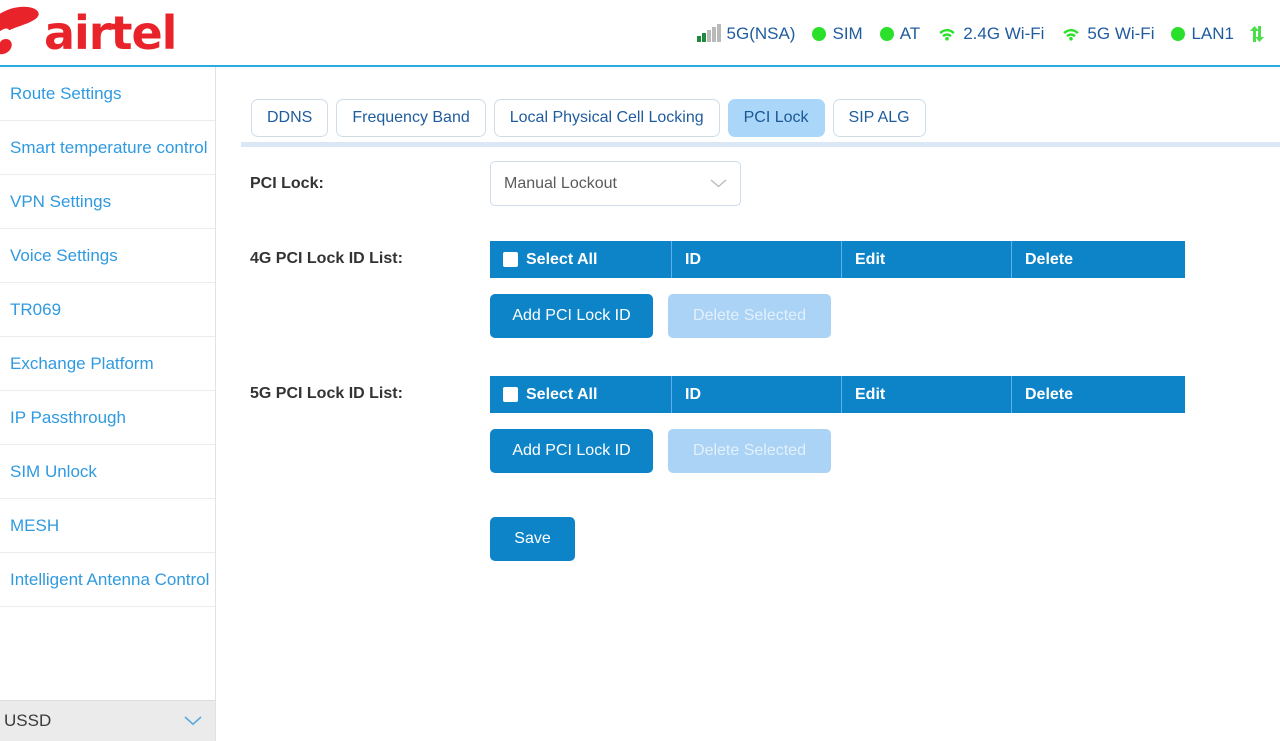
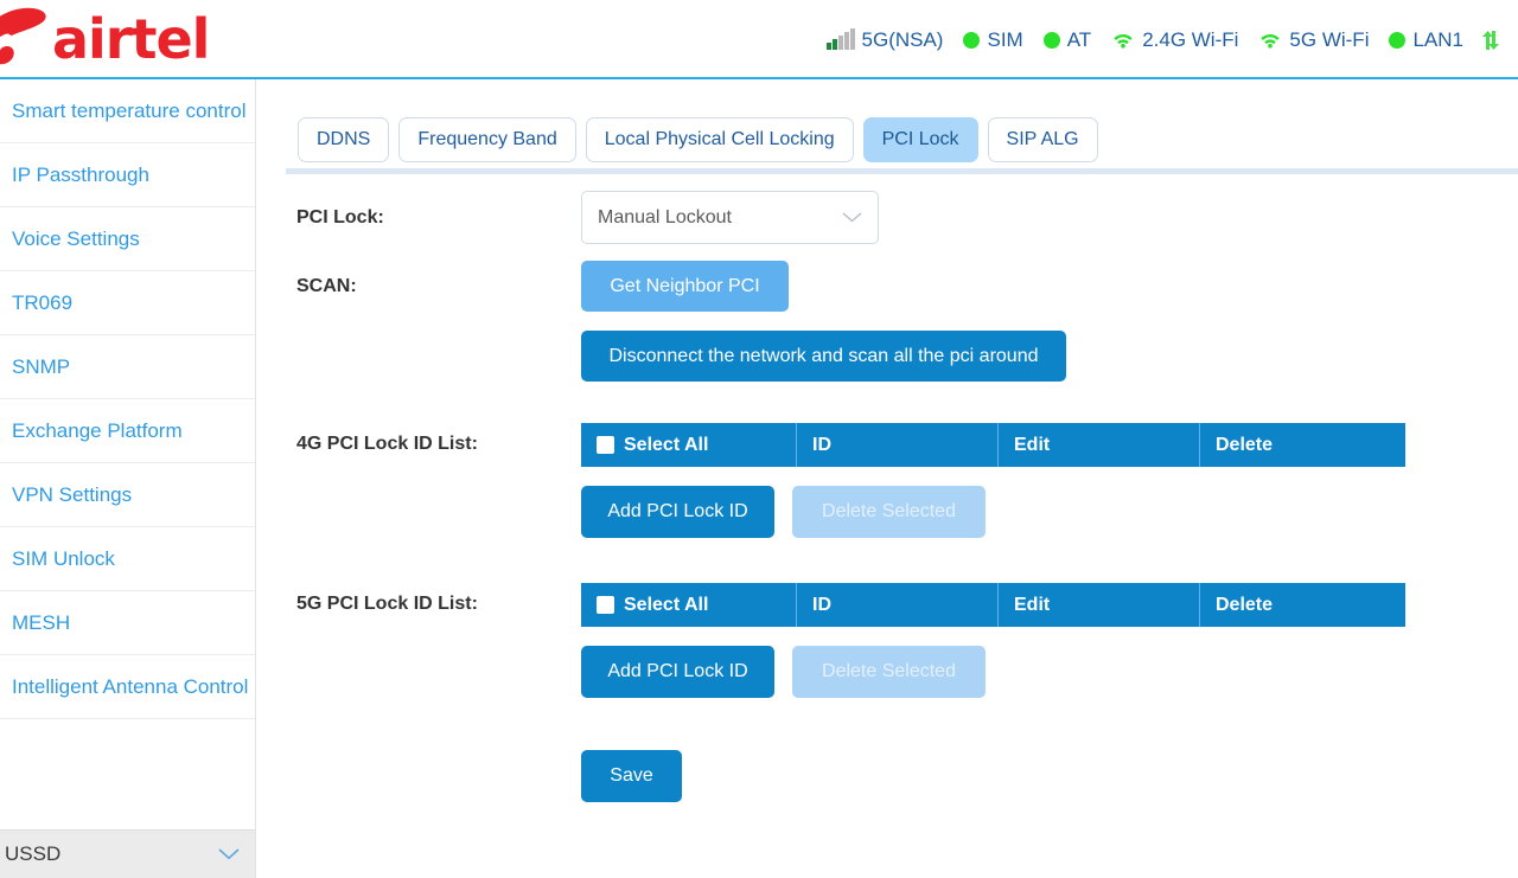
  airtel
  5G(NSA)
  SIM
  AT
  2.4G Wi-Fi
  5G Wi-Fi
  LAN1
- Route Settings
  Smart temperature control
- VPN Settings
+ IP Passthrough
  Voice Settings
  TR069
+ SNMP
  Exchange Platform
- IP Passthrough
+ VPN Settings
  SIM Unlock
  MESH
  Intelligent Antenna Control
  USSD
  DDNS
  Frequency Band
  Local Physical Cell Locking
  PCI Lock
  SIP ALG
  PCI Lock:
  Manual Lockout
+ SCAN:
+ Get Neighbor PCI Disconnect the network and scan all the pci around
  4G PCI Lock ID List:
  Select All
  ID
  Edit
  Delete
  Add PCI Lock ID
  Delete Selected
  5G PCI Lock ID List:
  Select All
  ID
  Edit
  Delete
  Add PCI Lock ID
  Delete Selected
  Save
